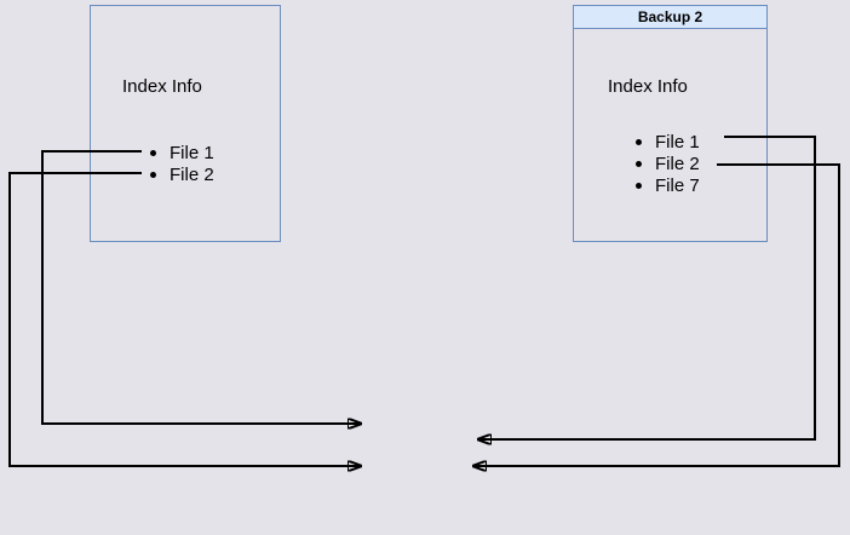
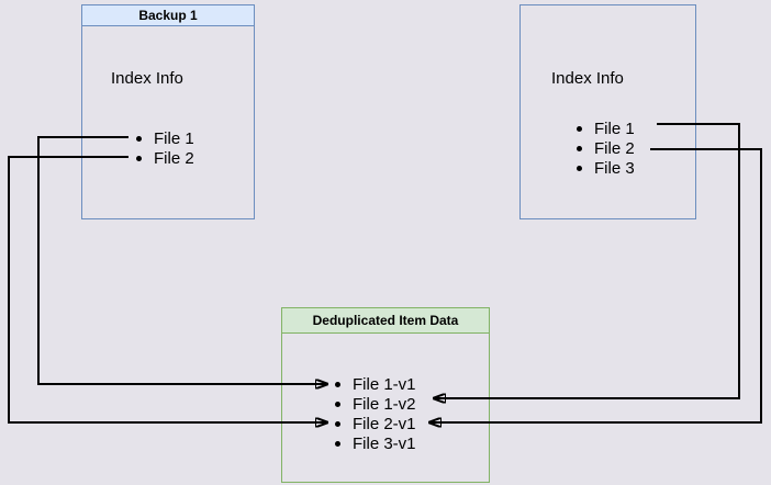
+ Backup 1
  Index Info
  File 1
  File 2
- Backup 2
  Index Info
  File 1
  File 2
- File 7
+ File 3
+ Deduplicated Item Data
+ File 1-v1
+ File 1-v2
+ File 2-v1
+ File 3-v1
